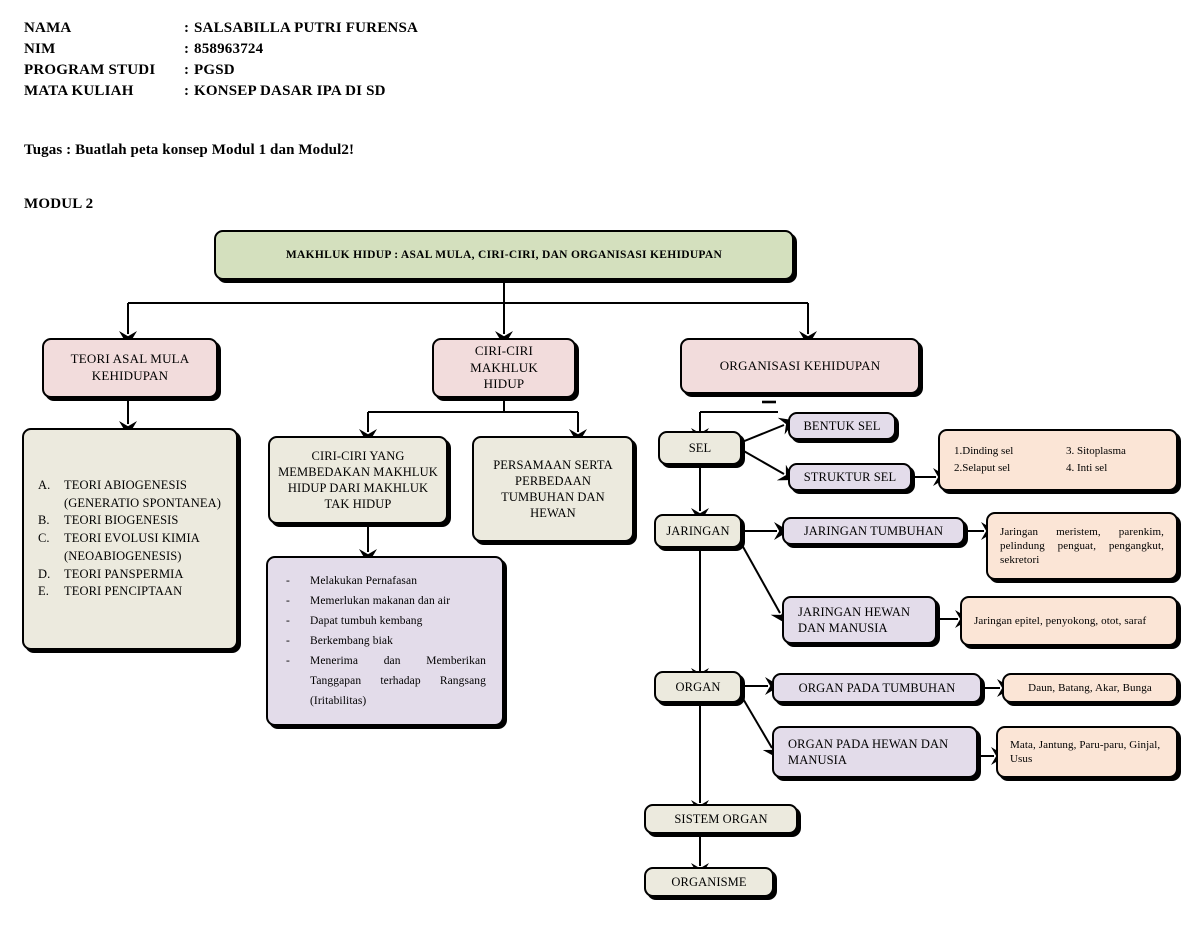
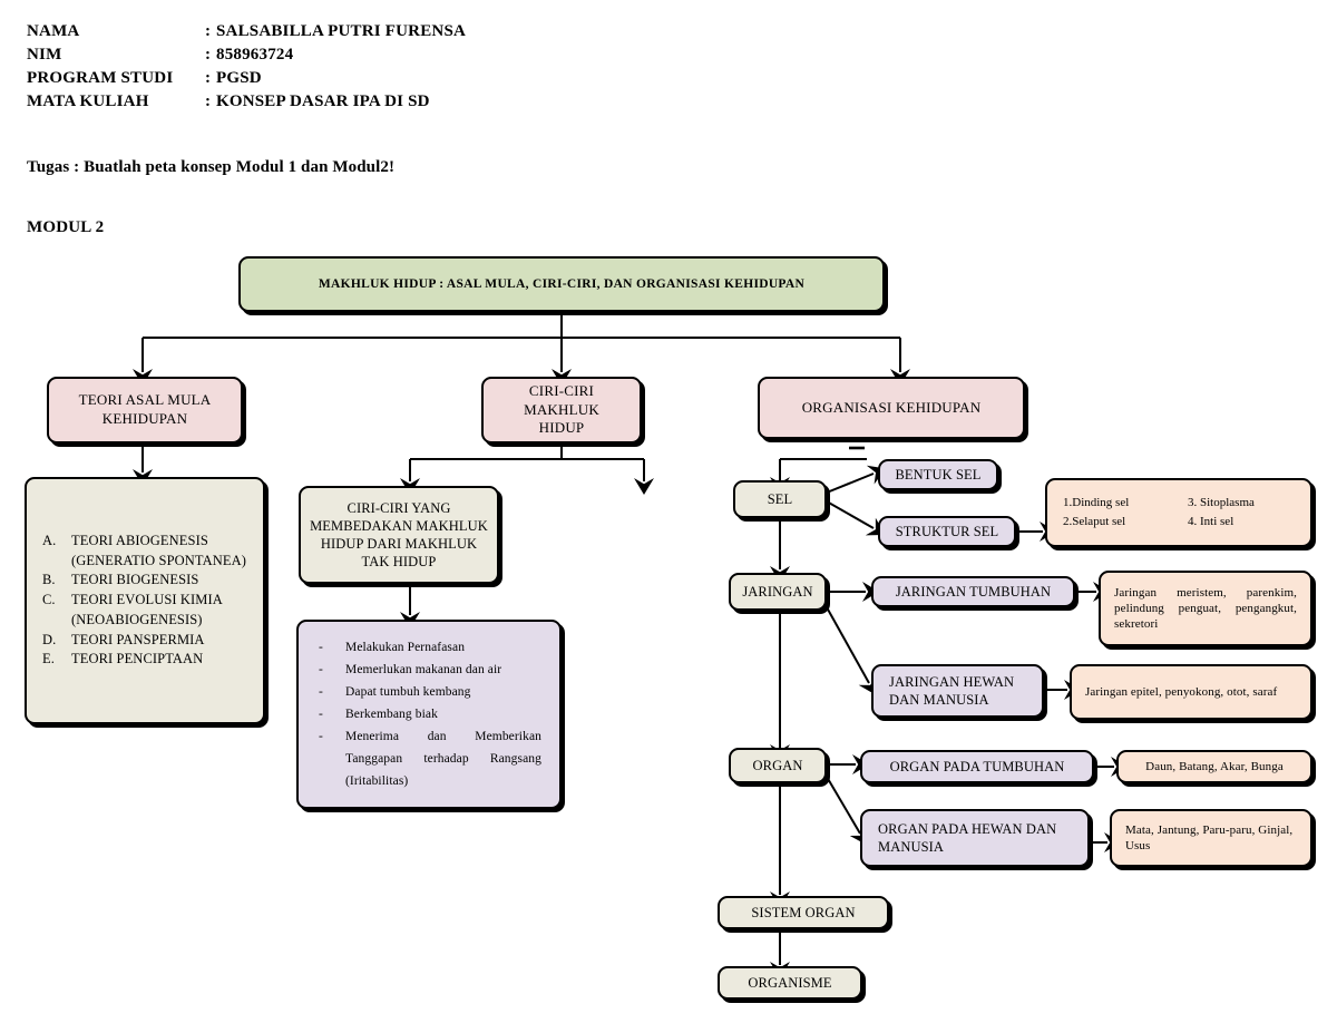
  NAMA
  :
  SALSABILLA PUTRI FURENSA
  NIM
  :
  858963724
  PROGRAM STUDI
  :
  PGSD
  MATA KULIAH
  :
  KONSEP DASAR IPA DI SD
  Tugas : Buatlah peta konsep Modul 1 dan Modul2!
  MODUL 2
  MAKHLUK HIDUP : ASAL MULA, CIRI-CIRI, DAN ORGANISASI KEHIDUPAN
  TEORI ASAL MULA
  KEHIDUPAN
  A.
  TEORI ABIOGENESIS (GENERATIO SPONTANEA)
  B.
  TEORI BIOGENESIS
  C.
  TEORI EVOLUSI KIMIA (NEOABIOGENESIS)
  D.
  TEORI PANSPERMIA
  E.
  TEORI PENCIPTAAN
  CIRI-CIRI MAKHLUK
  HIDUP
  CIRI-CIRI YANG MEMBEDAKAN MAKHLUK HIDUP DARI MAKHLUK TAK HIDUP
- PERSAMAAN SERTA PERBEDAAN TUMBUHAN DAN HEWAN
  -
  Melakukan Pernafasan
  -
  Memerlukan makanan dan air
  -
  Dapat tumbuh kembang
  -
  Berkembang biak
  -
  Menerima dan Memberikan Tanggapan terhadap Rangsang (Iritabilitas)
  ORGANISASI KEHIDUPAN
  SEL
  JARINGAN
  ORGAN
  SISTEM ORGAN
  ORGANISME
  BENTUK SEL
  STRUKTUR SEL
  1.Dinding sel
  3. Sitoplasma
  2.Selaput sel
  4. Inti sel
  JARINGAN TUMBUHAN
  Jaringan meristem, parenkim, pelindung penguat, pengangkut, sekretori
  JARINGAN HEWAN DAN MANUSIA
  Jaringan epitel, penyokong, otot, saraf
  ORGAN PADA TUMBUHAN
  Daun, Batang, Akar, Bunga
  ORGAN PADA HEWAN DAN MANUSIA
  Mata, Jantung, Paru-paru, Ginjal, Usus
